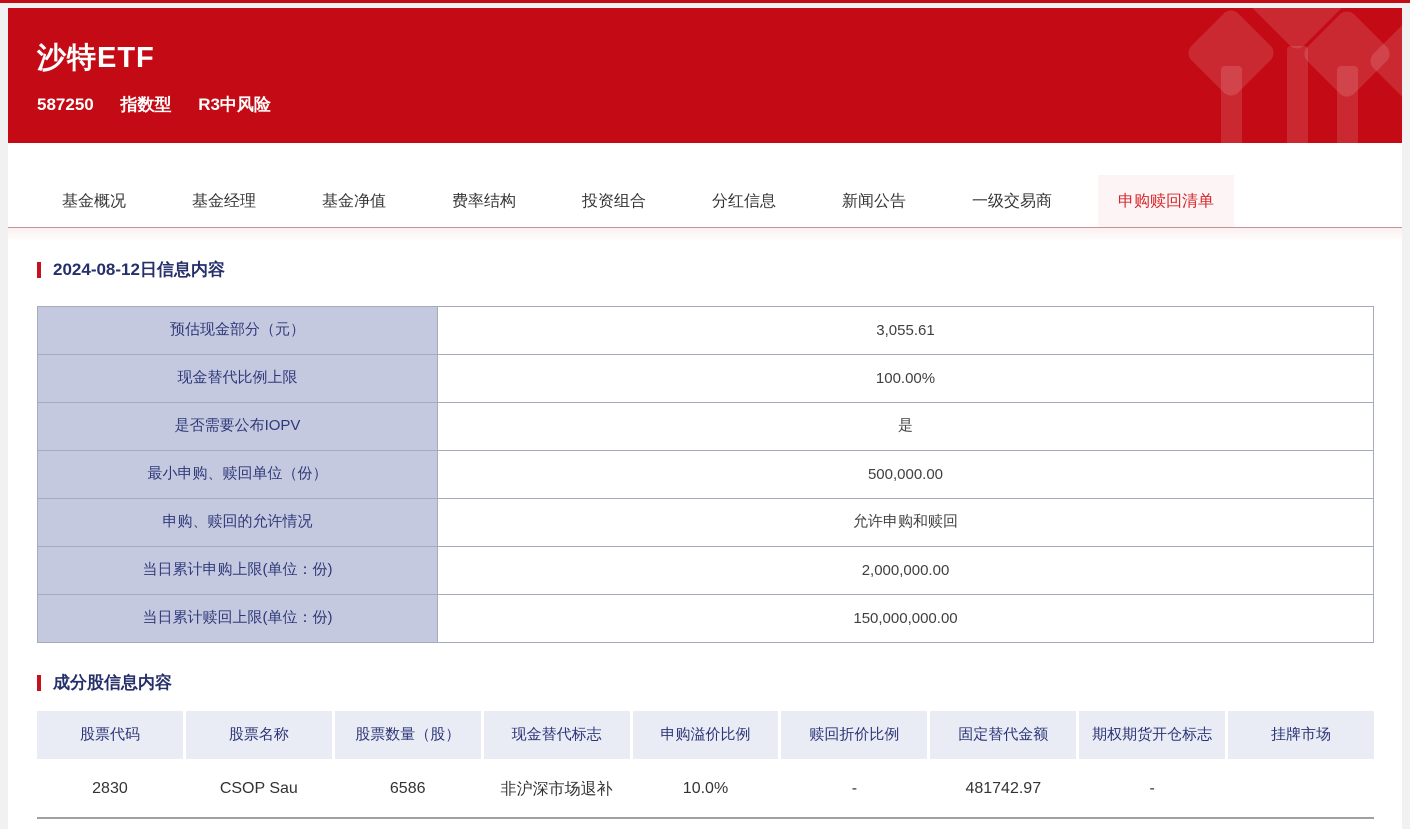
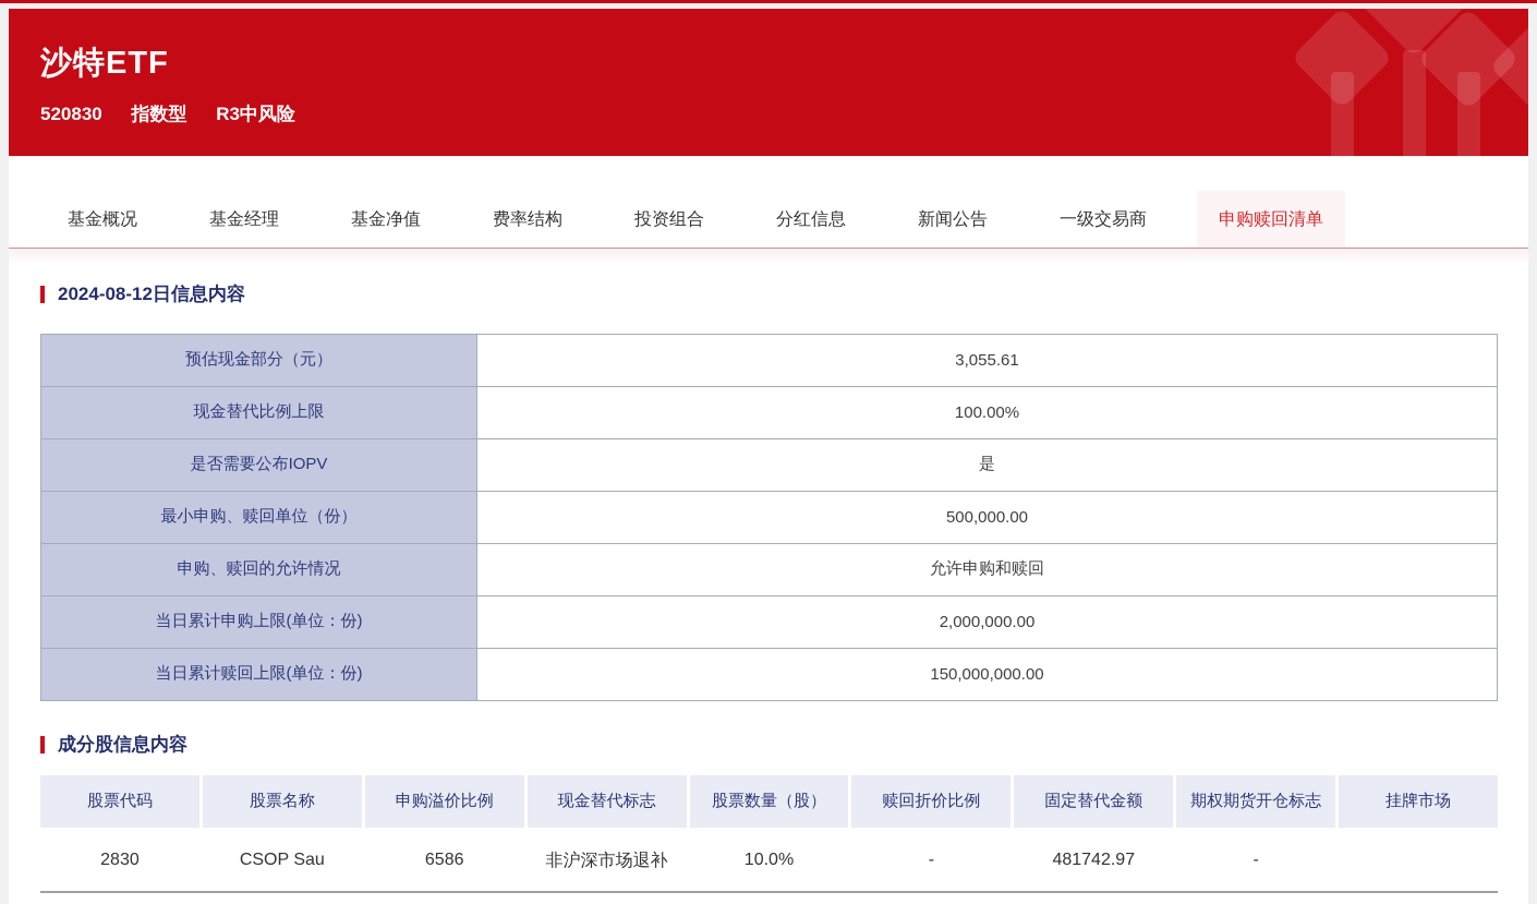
  沙特ETF
- 587250 指数型 R3中风险
+ 520830 指数型 R3中风险
  基金概况
  基金经理
  基金净值
  费率结构
  投资组合
  分红信息
  新闻公告
  一级交易商
  申购赎回清单
  2024-08-12日信息内容
  预估现金部分（元）	3,055.61
  现金替代比例上限	100.00%
  是否需要公布IOPV	是
  最小申购、赎回单位（份）	500,000.00
  申购、赎回的允许情况	允许申购和赎回
  当日累计申购上限(单位：份)	2,000,000.00
  当日累计赎回上限(单位：份)	150,000,000.00
  成分股信息内容
  股票代码
  股票名称
- 股票数量（股）
+ 申购溢价比例
  现金替代标志
- 申购溢价比例
+ 股票数量（股）
  赎回折价比例
  固定替代金额
  期权期货开仓标志
  挂牌市场
  2830
  CSOP Sau
  6586
  非沪深市场退补
  10.0%
  -
  481742.97
  -
